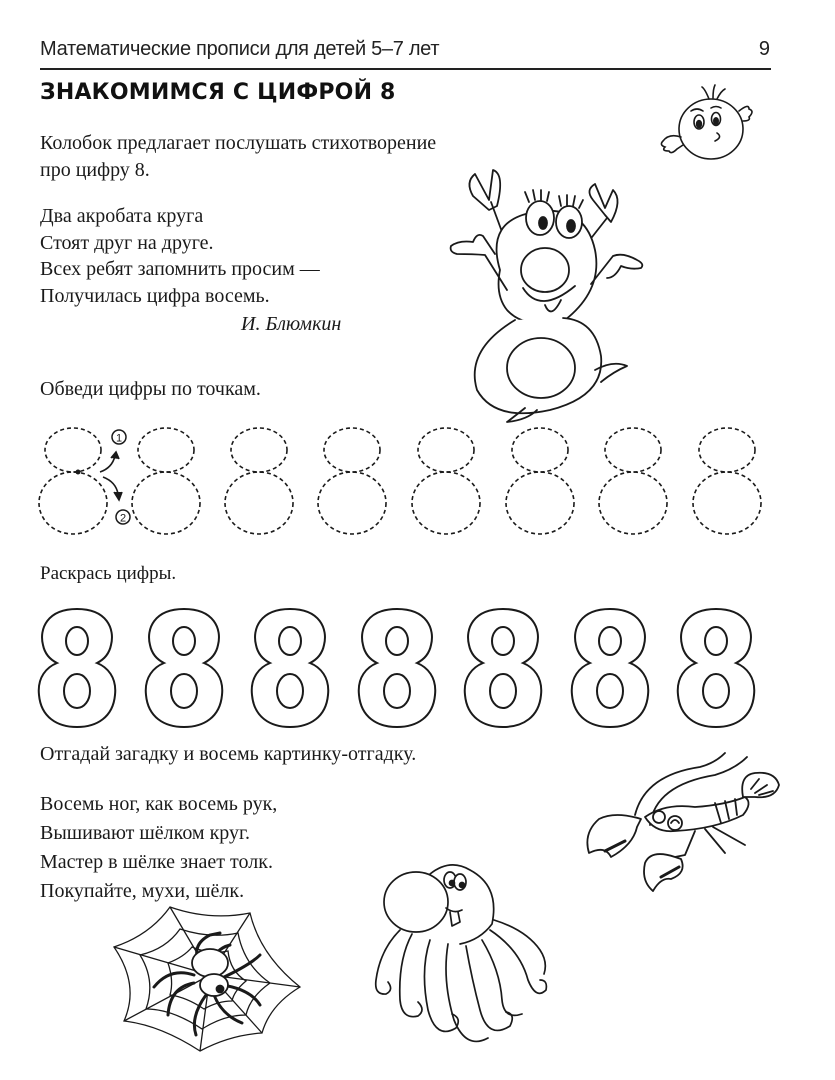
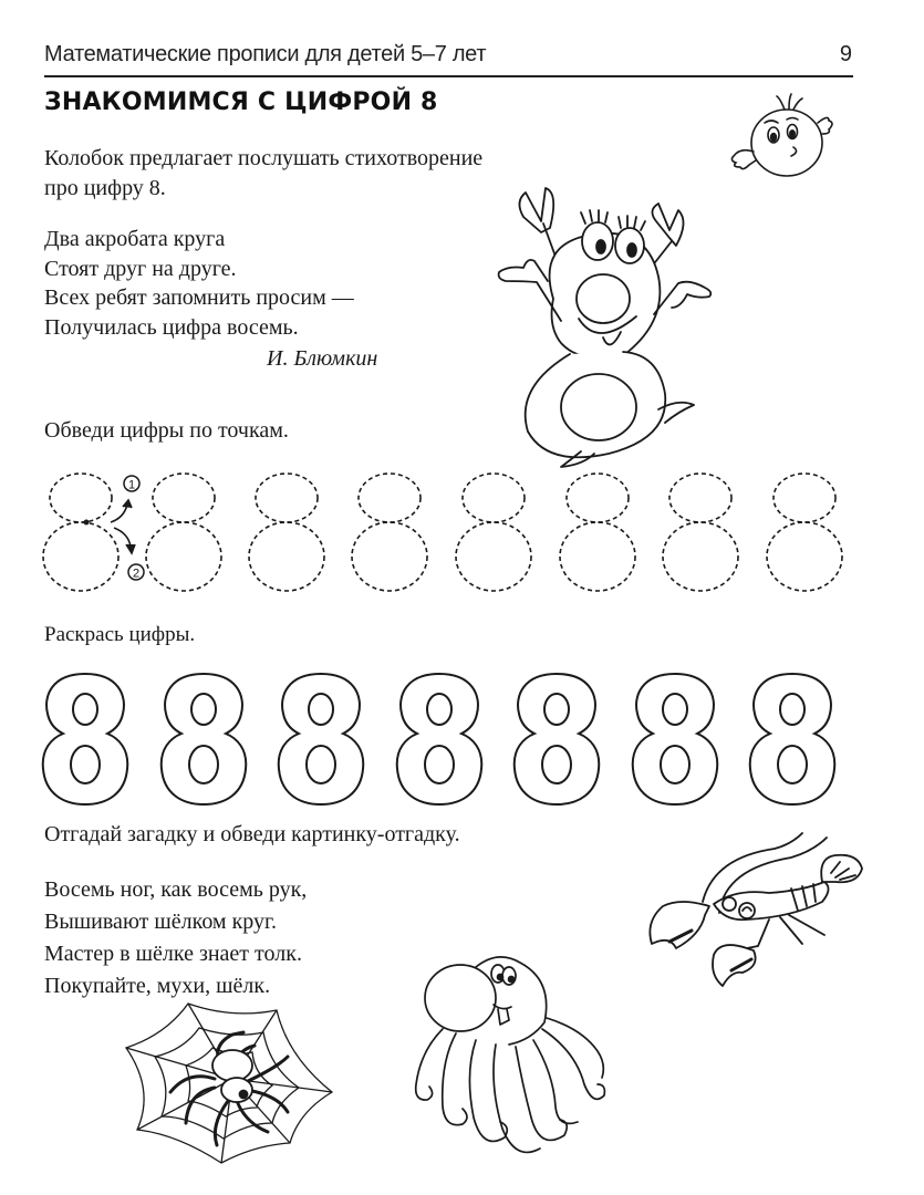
  Математические прописи для детей 5–7 лет
  9
  ЗНАКОМИМСЯ С ЦИФРОЙ 8
  Колобок предлагает послушать стихотворение
  про цифру 8.
  Два акробата круга
  Стоят друг на друге.
  Всех ребят запомнить просим —
  Получилась цифра восемь.
  И. Блюмкин
  Обведи цифры по точкам.
  1
  2
  Раскрась цифры.
- Отгадай загадку и восемь картинку-отгадку.
+ Отгадай загадку и обведи картинку-отгадку.
  Восемь ног, как восемь рук,
  Вышивают шёлком круг.
  Мастер в шёлке знает толк.
  Покупайте, мухи, шёлк.
